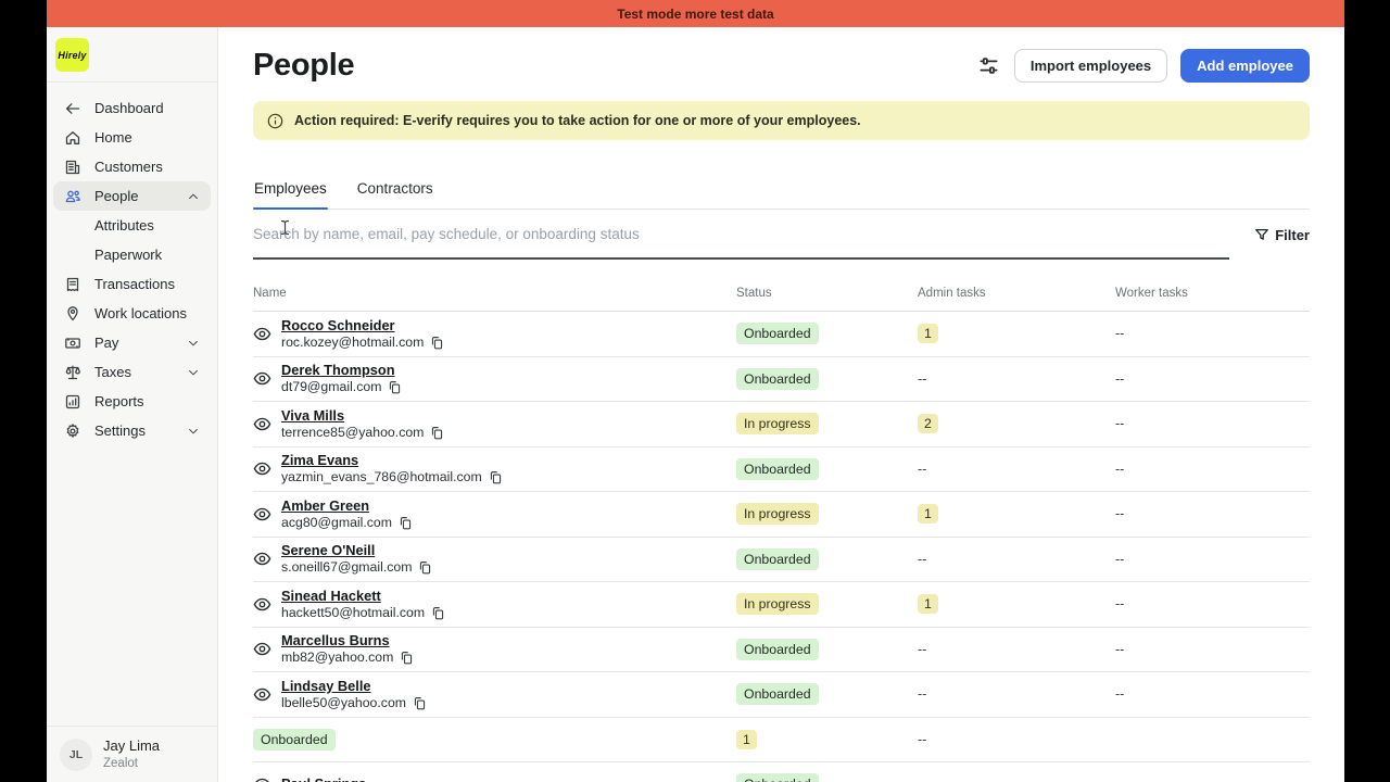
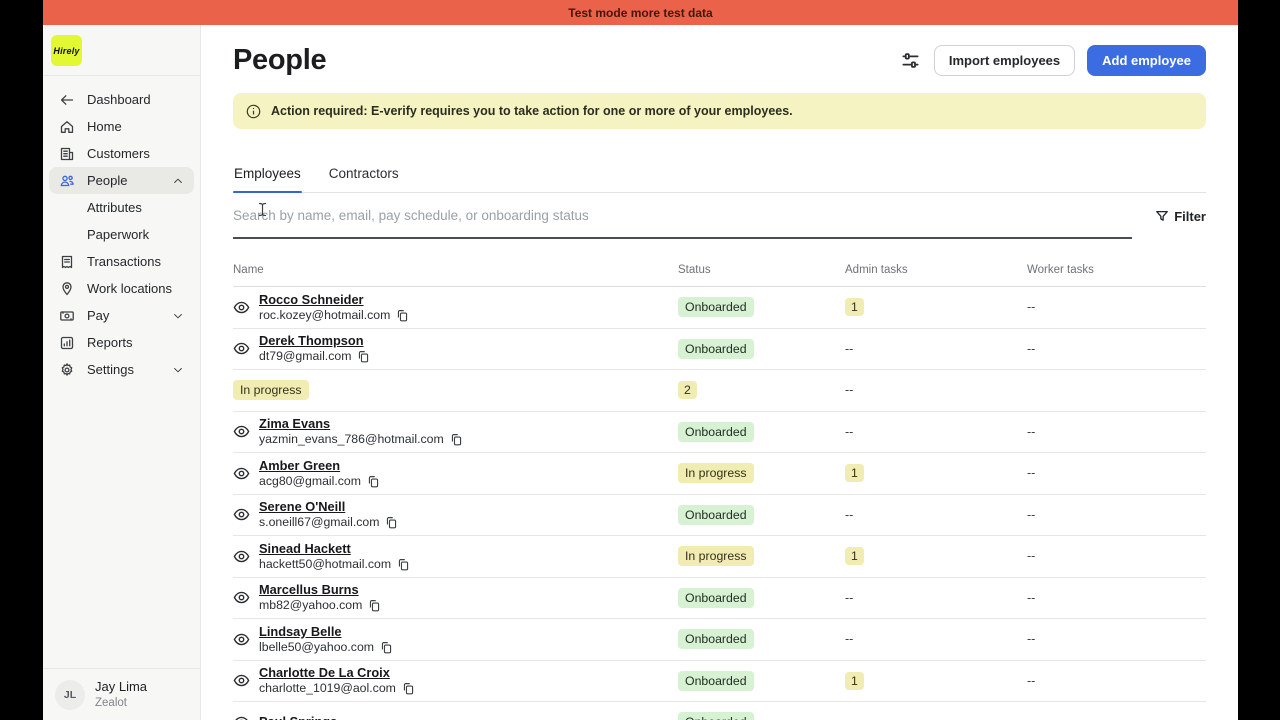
  Test mode more test data
  Hirely
  Dashboard
  Home
  Customers
  People
  Attributes
  Paperwork
  Transactions
  Work locations
  Pay
- Taxes
  Reports
  Settings
  JL
  Jay Lima
  Zealot
  People
  Import employees
  Add employee
  Action required: E-verify requires you to take action for one or more of your employees.
  Employees
  Contractors
  Seah by name, email, pay schedule, or onboarding status
  Filter
  Name
  Status
  Admin tasks
  Worker tasks
  Rocco Schneider
  roc.kozey@hotmail.com
  Onboarded
  1
  --
  Derek Thompson
  dt79@gmail.com
  Onboarded
  --
  --
- Viva Mills
- terrence85@yahoo.com
  In progress
  2
  --
  Zima Evans
  yazmin_evans_786@hotmail.com
  Onboarded
  --
  --
  Amber Green
  acg80@gmail.com
  In progress
  1
  --
  Serene O'Neill
  s.oneill67@gmail.com
  Onboarded
  --
  --
  Sinead Hackett
  hackett50@hotmail.com
  In progress
  1
  --
  Marcellus Burns
  mb82@yahoo.com
  Onboarded
  --
  --
  Lindsay Belle
  lbelle50@yahoo.com
  Onboarded
  --
  --
+ Charlotte De La Croix
+ charlotte_1019@aol.com
  Onboarded
  1
  --
